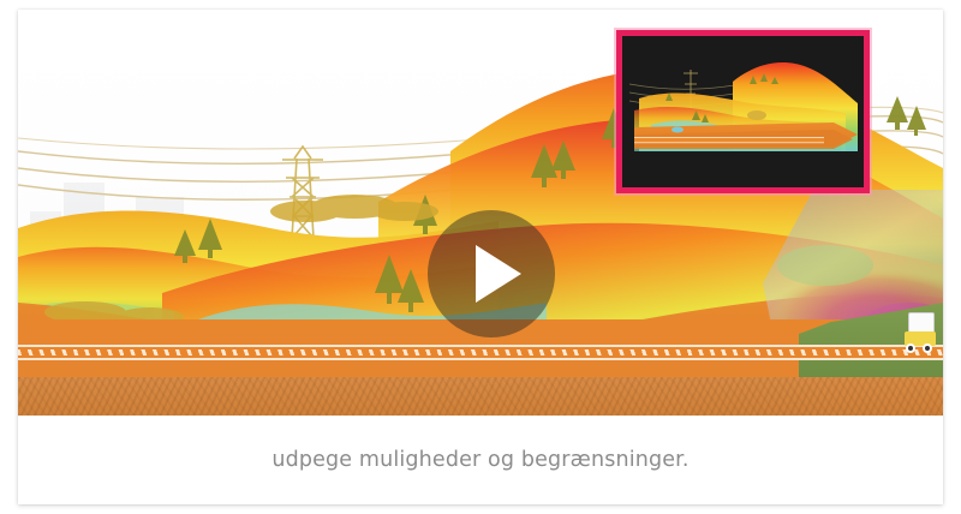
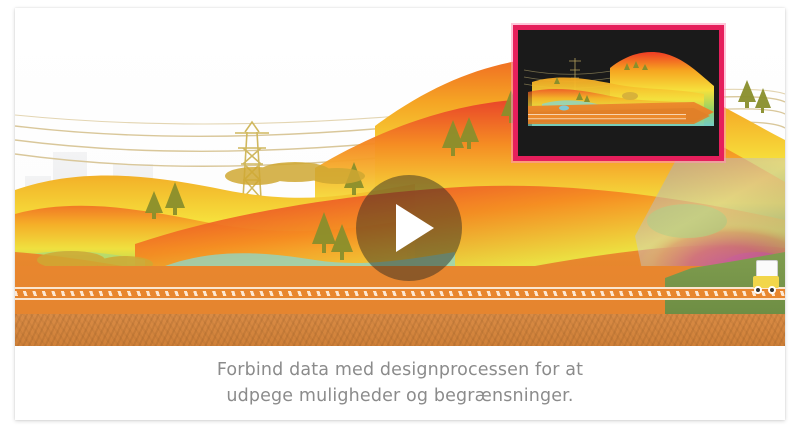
+ Forbind data med designprocessen for at
  udpege muligheder og begrænsninger.
